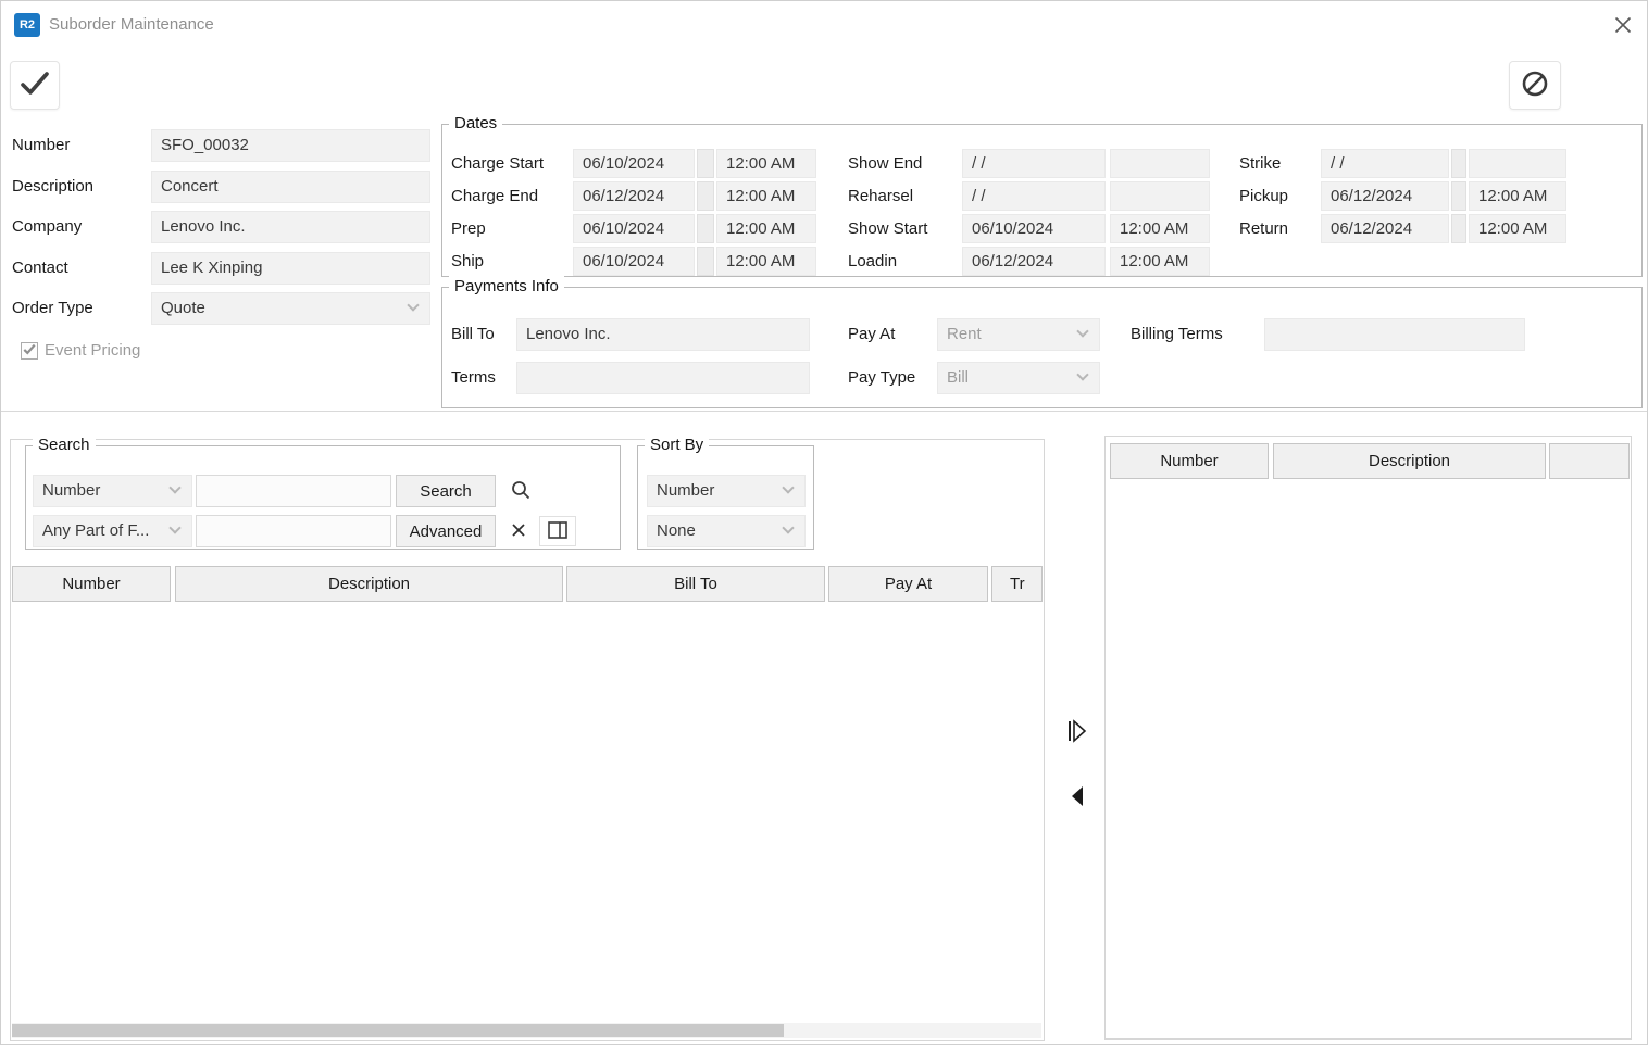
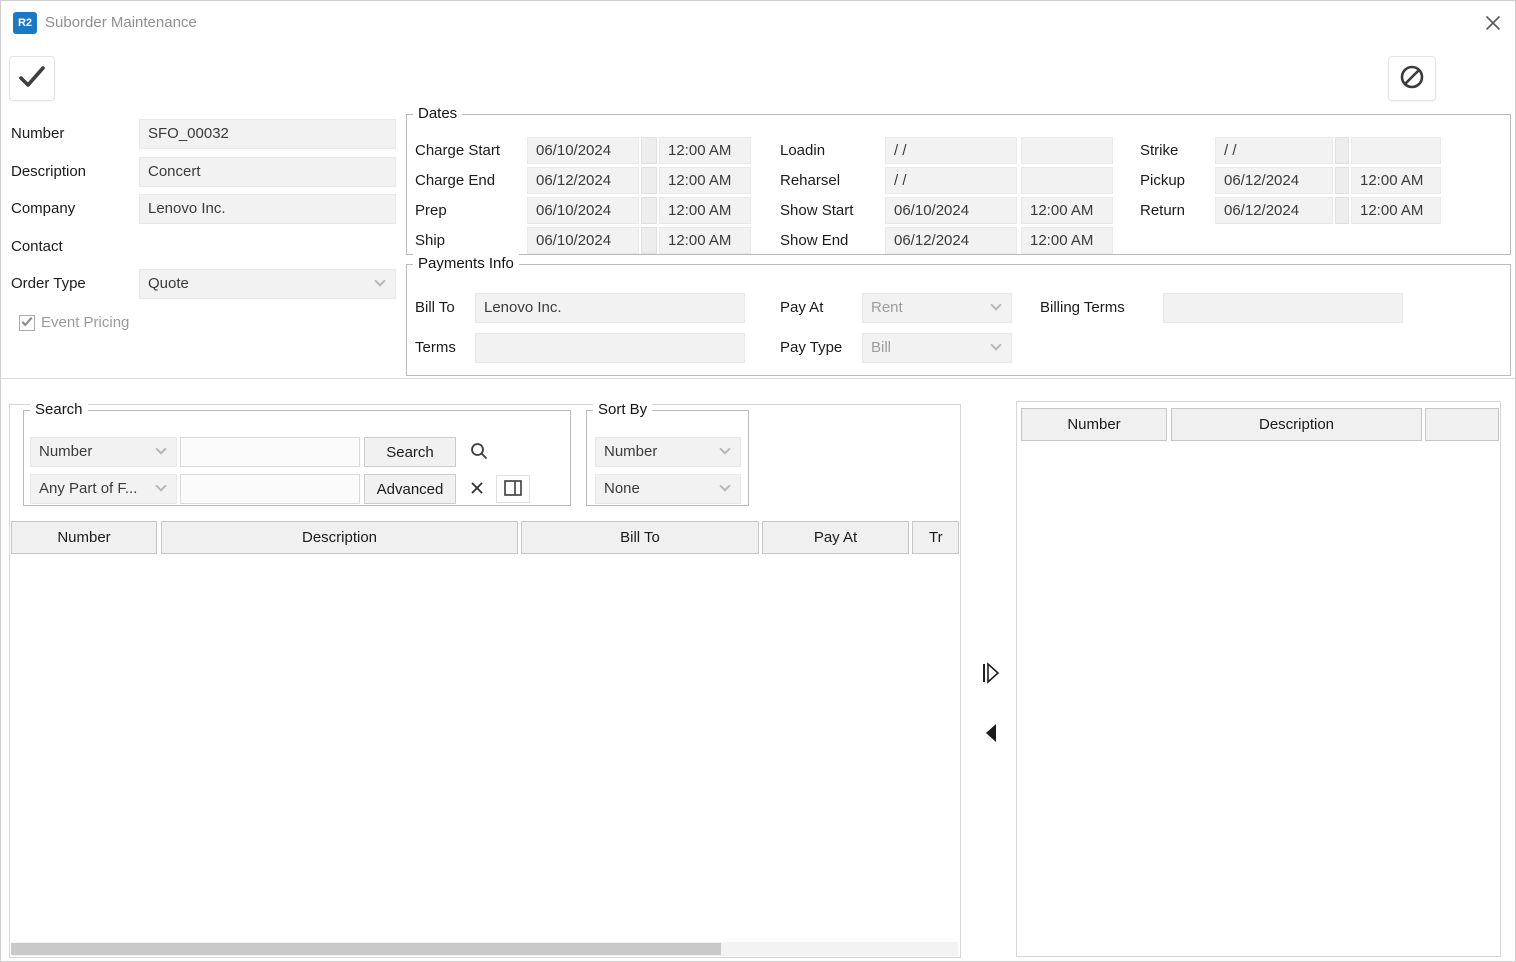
  R2
  Suborder Maintenance
  Number
  SFO_00032
  Description
  Concert
  Company
  Lenovo Inc.
  Contact
- Lee K Xinping
  Order Type
  Quote
  Event Pricing
  Dates
  Charge Start
  06/10/2024
  12:00 AM
  Charge End
  06/12/2024
  12:00 AM
  Prep
  06/10/2024
  12:00 AM
  Ship
  06/10/2024
  12:00 AM
- Show End
+ Loadin
  / /
  Reharsel
  / /
  Show Start
  06/10/2024
  12:00 AM
- Loadin
+ Show End
  06/12/2024
  12:00 AM
  Strike
  / /
  Pickup
  06/12/2024
  12:00 AM
  Return
  06/12/2024
  12:00 AM
  Payments Info
  Bill To
  Lenovo Inc.
  Terms
  Pay At
  Rent
  Pay Type
  Bill
  Billing Terms
  Search
  Number
  Search
  Any Part of F...
  Advanced
  Sort By
  Number
  None
  Number
  Description
  Bill To
  Pay At
  Tr
  Number
  Description
